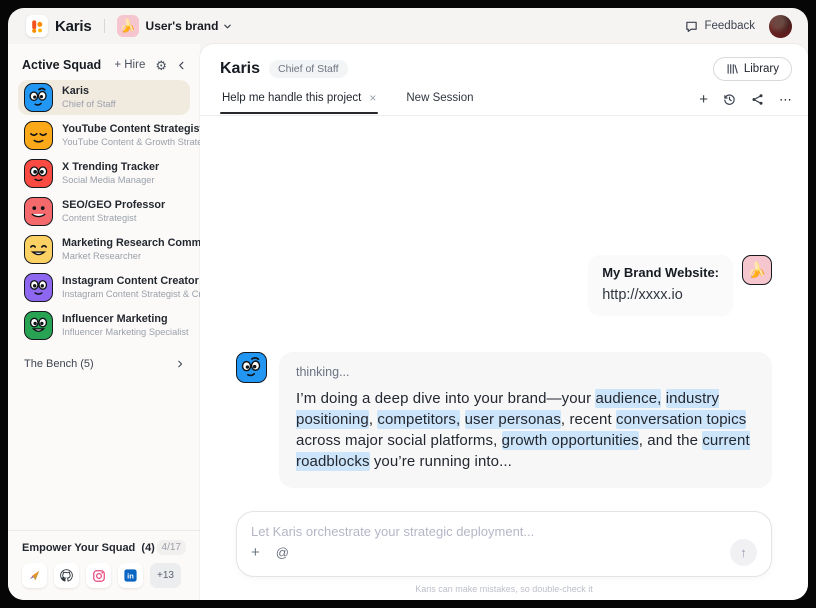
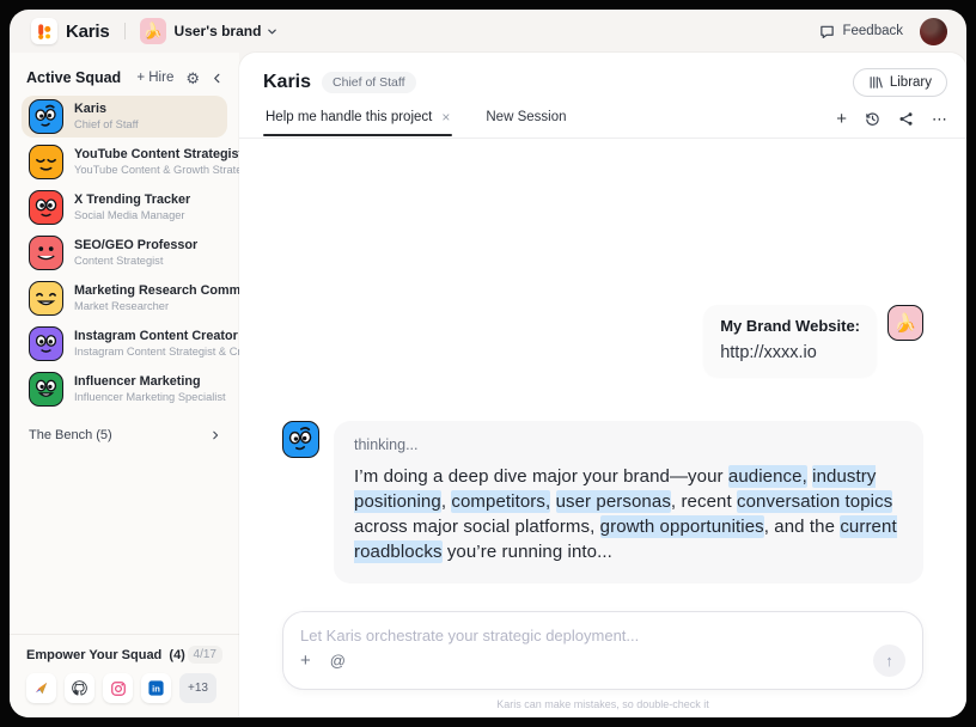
  Karis
  🍌
  User's brand
  Feedback
  Active Squad
  + Hire
  ⚙
  Karis
  Chief of Staff
  YouTube Content Strategis
  YouTube Content & Growth Strat
  X Trending Tracker
  Social Media Manager
  SEO/GEO Professor
  Content Strategist
  Marketing Research Comm
  Market Researcher
  Instagram Content Creator
  Instagram Content Strategist & C
  Influencer Marketing
  Influencer Marketing Specialist
  The Bench (5)
  Empower Your Squad (4)
  4/17
  in
  +13
  Karis
  Chief of Staff
  Library
  Help me handle this project
  ×
  New Session
  +
  ⋯
  My Brand Website:
  http://xxxx.io
  🍌
  thinking...
- I’m doing a deep dive into your brand—your audience, industry positioning, competitors, user personas, recent conversation topics across major social platforms, growth opportunities, and the current roadblocks you’re running into...
+ I’m doing a deep dive major your brand—your audience, industry positioning, competitors, user personas, recent conversation topics across major social platforms, growth opportunities, and the current roadblocks you’re running into...
  Let Karis orchestrate your strategic deployment...
  +
  @
  ↑
  Karis can make mistakes, so double-check it
